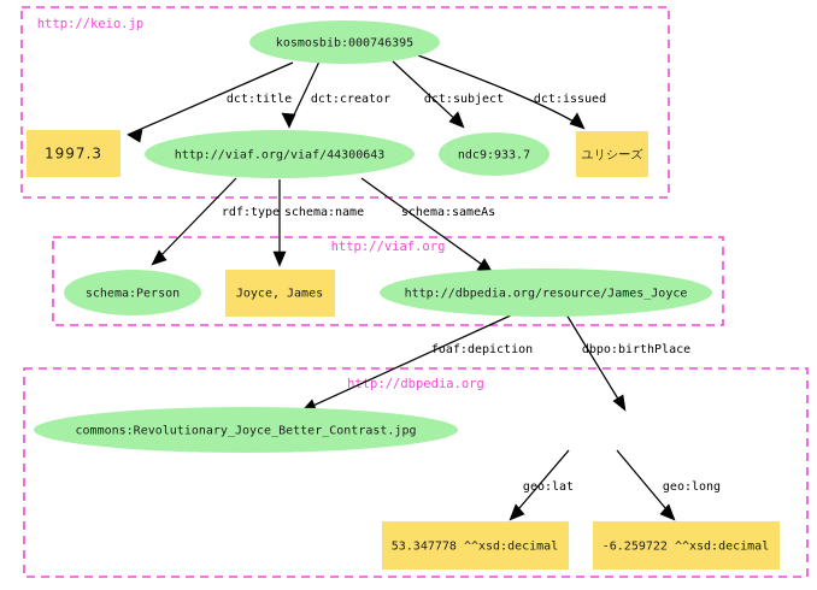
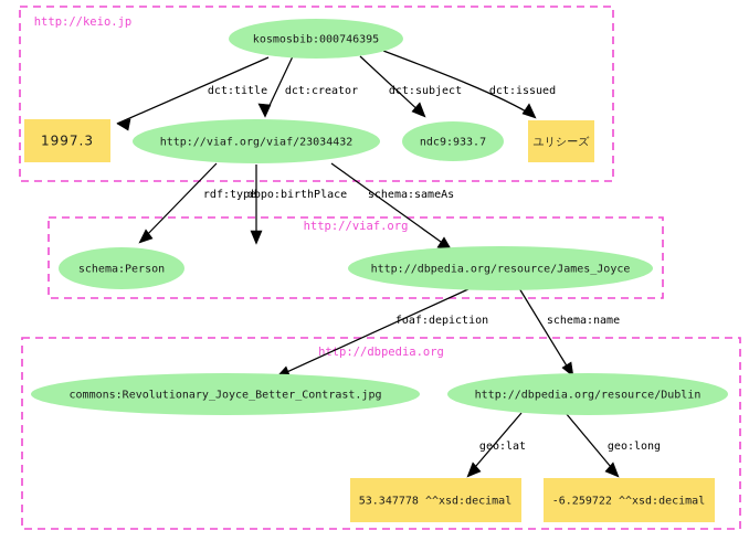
  http://keio.jp
  http://viaf.org
  htp://dbpedia.org
  dct:title
  dct:creator
  dct:subject
  dct:issued
  rdf:type
- schema:name
+ dbpo:birthPlace
  schema:sameAs
  foaf:depiction
- dbpo:birthPlace
+ schema:name
  geo:lat
  geo:long
  kosmosbib:000746395
  1997.3
- http://viaf.org/viaf/44300643
+ http://viaf.org/viaf/23034432
  ndc9:933.7
  ユリシーズ
  schema:Person
- Joyce, James
  http://dbpedia.org/resource/James_Joyce
  commons:Revolutionary_Joyce_Better_Contrast.jpg
+ http://dbpedia.org/resource/Dublin
  53.347778 ^^xsd:decimal
  -6.259722 ^^xsd:decimal
